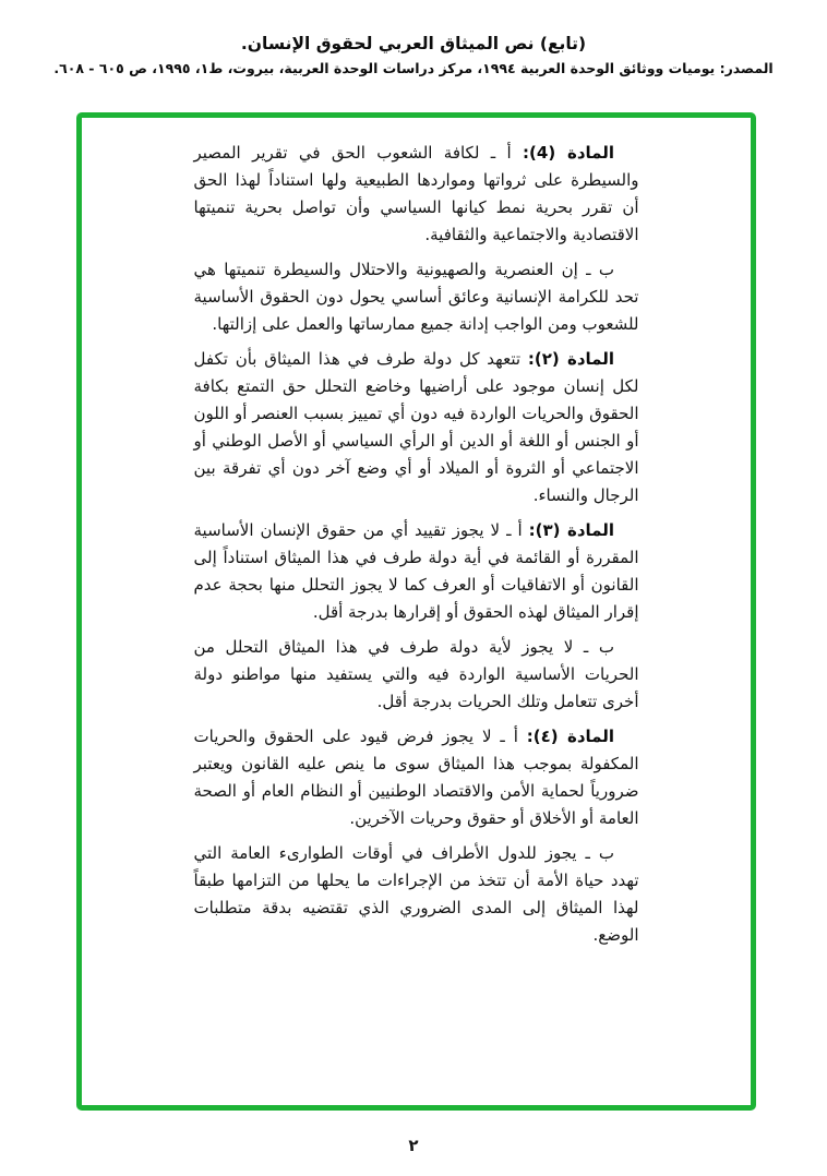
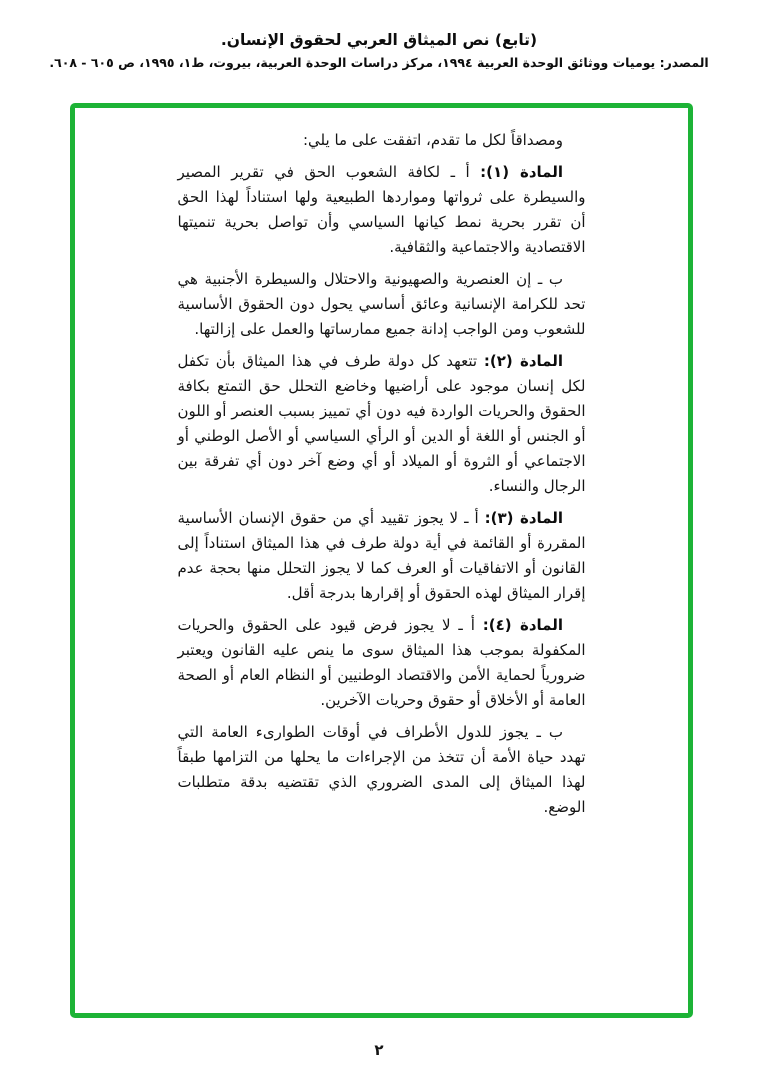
  (تابع) نص الميثاق العربي لحقوق الإنسان.
  المصدر: يوميات ووثائق الوحدة العربية ١٩٩٤، مركز دراسات الوحدة العربية، بيروت، ط١، ١٩٩٥، ص ٦٠٥ - ٦٠٨.
+ ومصداقاً لكل ما تقدم، اتفقت على ما يلي:
- المادة (4): أ ـ لكافة الشعوب الحق في تقرير المصير والسيطرة على ثرواتها ومواردها الطبيعية ولها استناداً لهذا الحق أن تقرر بحرية نمط كيانها السياسي وأن تواصل بحرية تنميتها الاقتصادية والاجتماعية والثقافية.
+ المادة (١): أ ـ لكافة الشعوب الحق في تقرير المصير والسيطرة على ثرواتها ومواردها الطبيعية ولها استناداً لهذا الحق أن تقرر بحرية نمط كيانها السياسي وأن تواصل بحرية تنميتها الاقتصادية والاجتماعية والثقافية.
- ب ـ إن العنصرية والصهيونية والاحتلال والسيطرة تنميتها هي تحد للكرامة الإنسانية وعائق أساسي يحول دون الحقوق الأساسية للشعوب ومن الواجب إدانة جميع ممارساتها والعمل على إزالتها.
+ ب ـ إن العنصرية والصهيونية والاحتلال والسيطرة الأجنبية هي تحد للكرامة الإنسانية وعائق أساسي يحول دون الحقوق الأساسية للشعوب ومن الواجب إدانة جميع ممارساتها والعمل على إزالتها.
  المادة (٢): تتعهد كل دولة طرف في هذا الميثاق بأن تكفل لكل إنسان موجود على أراضيها وخاضع التحلل حق التمتع بكافة الحقوق والحريات الواردة فيه دون أي تمييز بسبب العنصر أو اللون أو الجنس أو اللغة أو الدين أو الرأي السياسي أو الأصل الوطني أو الاجتماعي أو الثروة أو الميلاد أو أي وضع آخر دون أي تفرقة بين الرجال والنساء.
  المادة (٣): أ ـ لا يجوز تقييد أي من حقوق الإنسان الأساسية المقررة أو القائمة في أية دولة طرف في هذا الميثاق استناداً إلى القانون أو الاتفاقيات أو العرف كما لا يجوز التحلل منها بحجة عدم إقرار الميثاق لهذه الحقوق أو إقرارها بدرجة أقل.
- ب ـ لا يجوز لأية دولة طرف في هذا الميثاق التحلل من الحريات الأساسية الواردة فيه والتي يستفيد منها مواطنو دولة أخرى تتعامل وتلك الحريات بدرجة أقل.
  المادة (٤): أ ـ لا يجوز فرض قيود على الحقوق والحريات المكفولة بموجب هذا الميثاق سوى ما ينص عليه القانون ويعتبر ضرورياً لحماية الأمن والاقتصاد الوطنيين أو النظام العام أو الصحة العامة أو الأخلاق أو حقوق وحريات الآخرين.
  ب ـ يجوز للدول الأطراف في أوقات الطوارىء العامة التي تهدد حياة الأمة أن تتخذ من الإجراءات ما يحلها من التزامها طبقاً لهذا الميثاق إلى المدى الضروري الذي تقتضيه بدقة متطلبات الوضع.
  ٢
